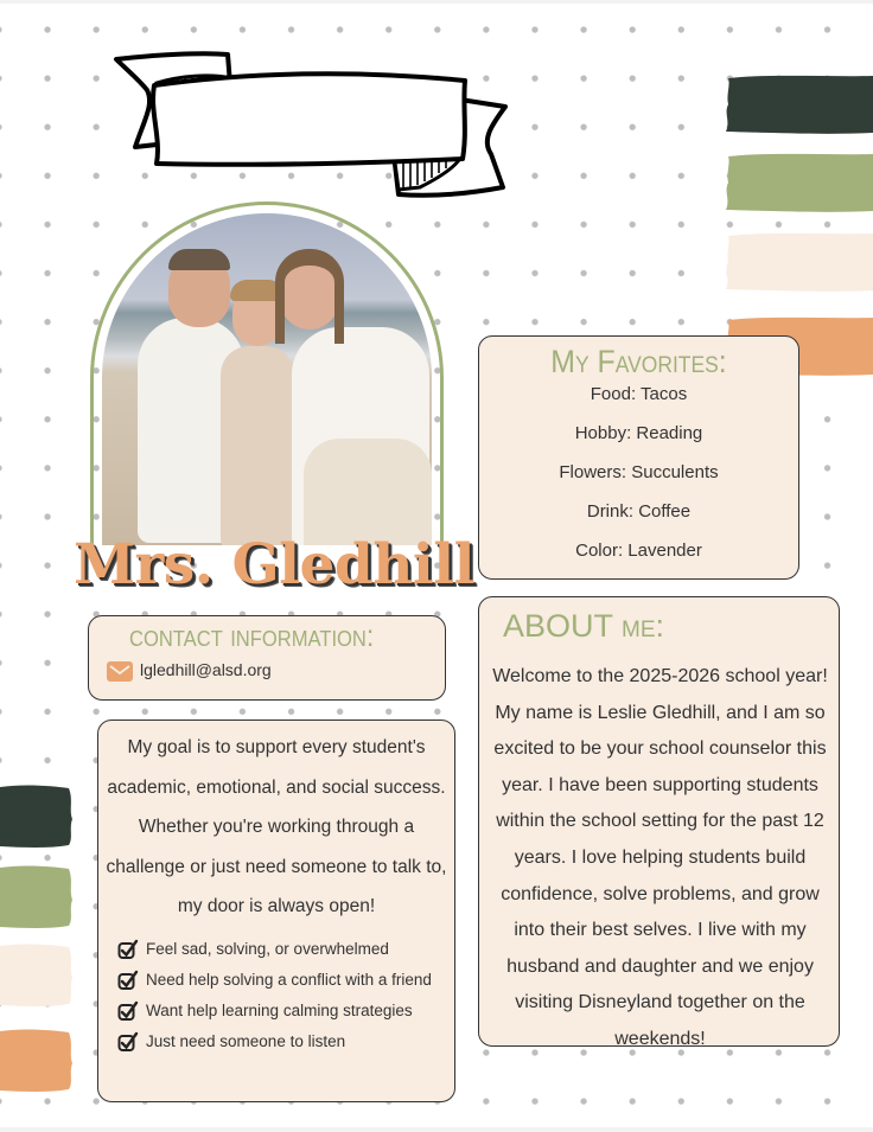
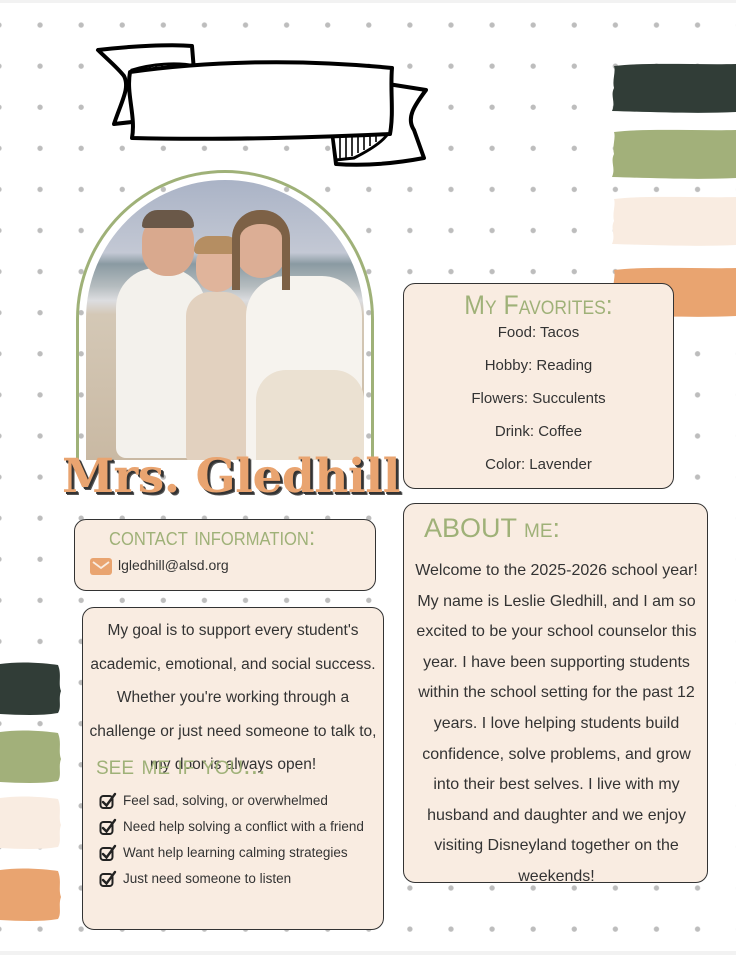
  Mrs. Gledhill
  My Favorites:
  Food: Tacos
  Hobby: Reading
  Flowers: Succulents
  Drink: Coffee
  Color: Lavender
  contact information:
  lgledhill@alsd.org
  My goal is to support every student's academic, emotional, and social success. Whether you're working through a challenge or just need someone to talk to, my door is always open!
+ see me if you...
  Feel sad, solving, or overwhelmed
  Need help solving a conflict with a friend
  Want help learning calming strategies
  Just need someone to listen
  ABOUT me:
  Welcome to the 2025-2026 school year! My name is Leslie Gledhill, and I am so excited to be your school counselor this year. I have been supporting students within the school setting for the past 12 years. I love helping students build confidence, solve problems, and grow into their best selves. I live with my husband and daughter and we enjoy visiting Disneyland together on the weekends!
